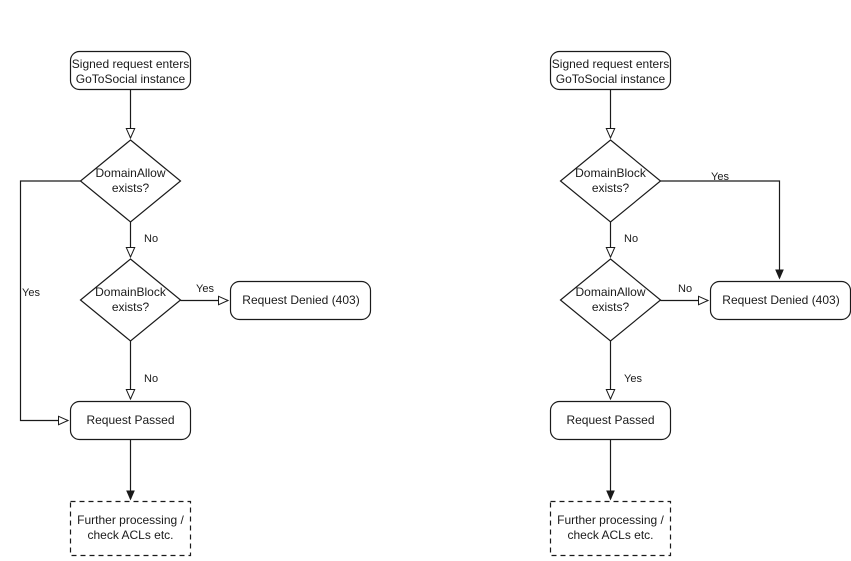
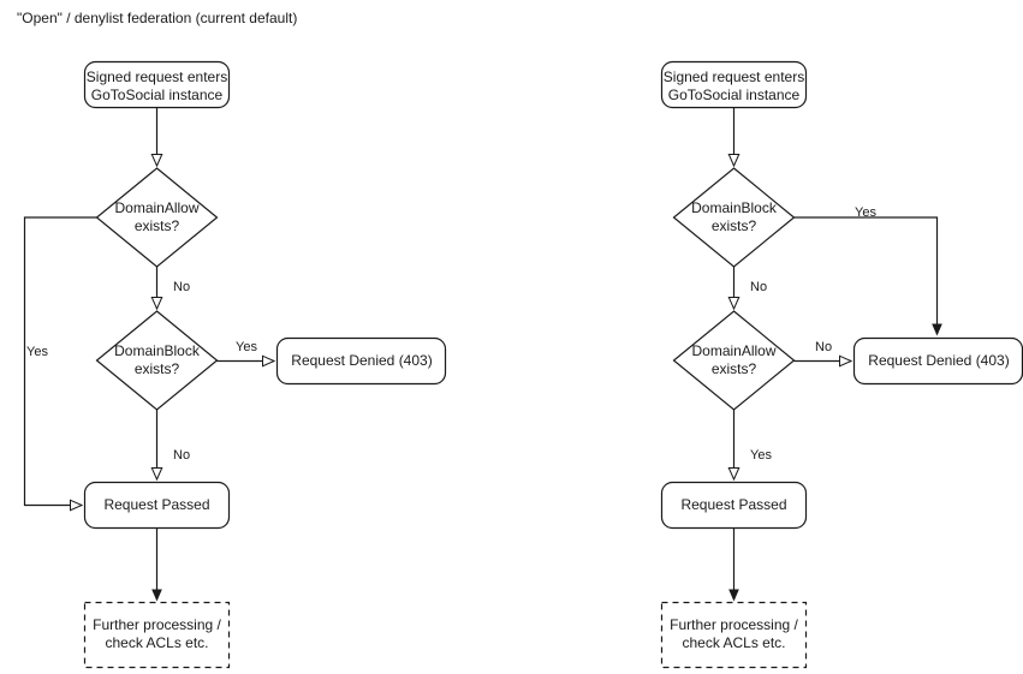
+ "Open" / denylist federation (current default)
  Signed request enters
  GoToSocial instance
  DomainAllow
  exists?
  DomainBlock
  exists?
  Request Denied (403)
  Request Passed
  Further processing /
  check ACLs etc.
  Yes
  No
  Yes
  No
  Signed request enters
  GoToSocial instance
  DomainBlock
  exists?
  DomainAllow
  exists?
  Request Denied (403)
  Request Passed
  Further processing /
  check ACLs etc.
  Yes
  No
  No
  Yes
